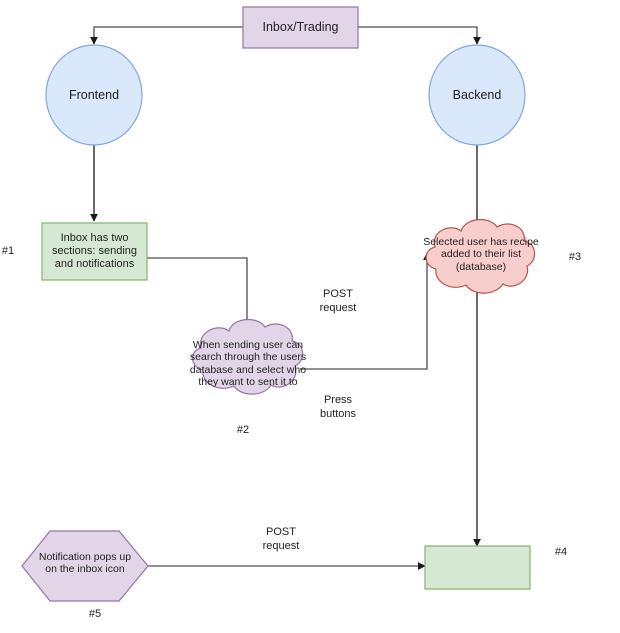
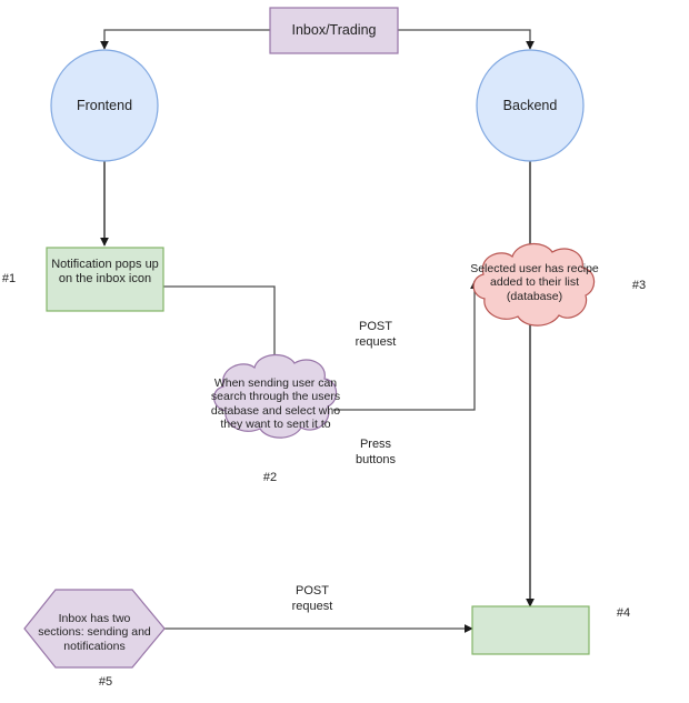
  Inbox/Trading
  Frontend
  Backend
- Inbox has two sections: sending and notifications
+ Notification pops up on the inbox icon
  When sending user can search through the users database and select who they want to sent it to
  Selected user has recipe added to their list (database)
- Notification pops up on the inbox icon
+ Inbox has two sections: sending and notifications
  POST
  request
  Press
  buttons
  POST
  request
  #1
  #2
  #3
  #4
  #5
